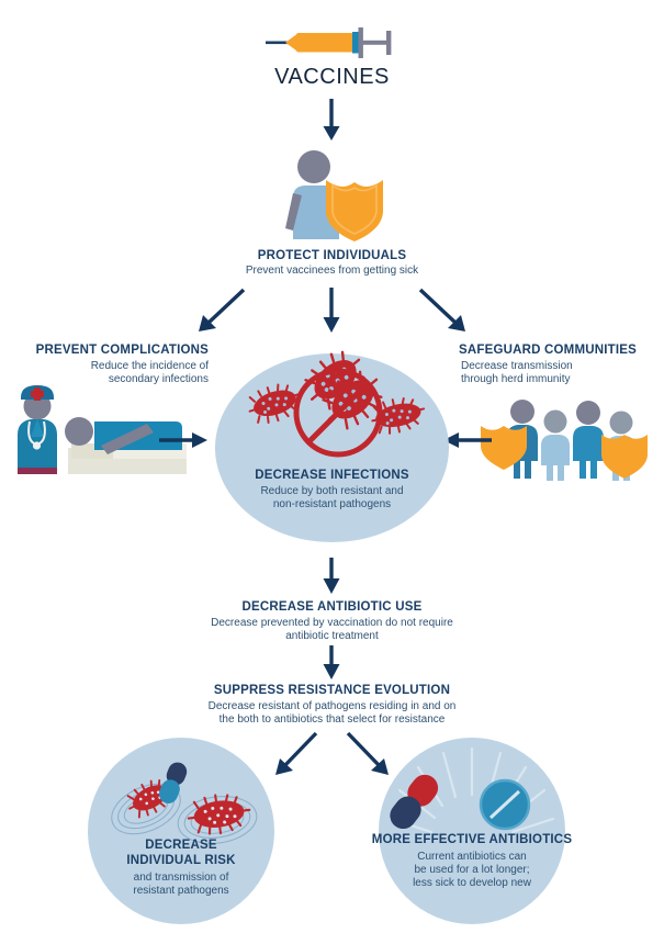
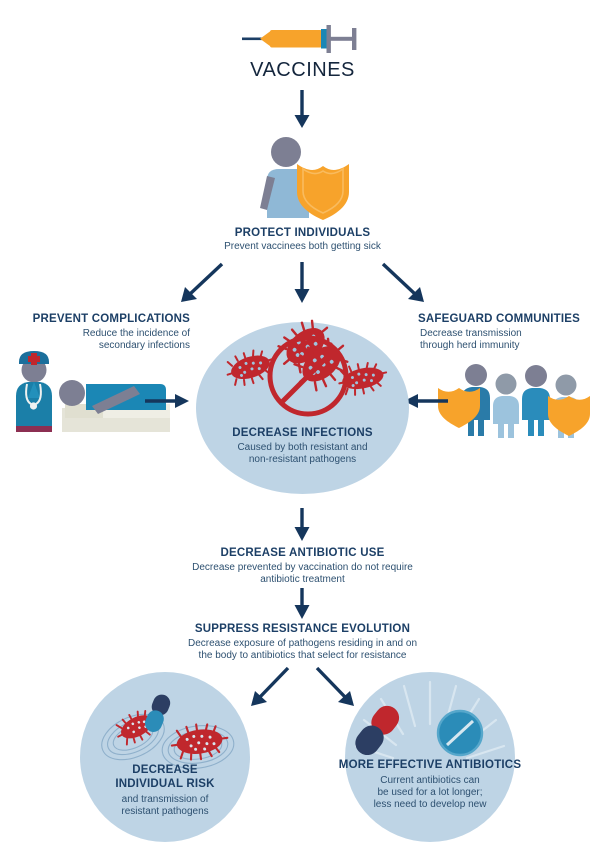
  VACCINES
  PROTECT INDIVIDUALS
- Prevent vaccinees from getting sick
+ Prevent vaccinees both getting sick
  PREVENT COMPLICATIONS
  Reduce the incidence of
  secondary infections
  SAFEGUARD COMMUNITIES
  Decrease transmission
  through herd immunity
  DECREASE INFECTIONS
- Reduce by both resistant and
+ Caused by both resistant and
  non-resistant pathogens
  DECREASE ANTIBIOTIC USE
  Decrease prevented by vaccination do not require
  antibiotic treatment
  SUPPRESS RESISTANCE EVOLUTION
- Decrease resistant of pathogens residing in and on
+ Decrease exposure of pathogens residing in and on
- the both to antibiotics that select for resistance
+ the body to antibiotics that select for resistance
  DECREASE
  INDIVIDUAL RISK
  and transmission of
  resistant pathogens
  MORE EFFECTIVE ANTIBIOTICS
  Current antibiotics can
  be used for a lot longer;
- less sick to develop new
+ less need to develop new
